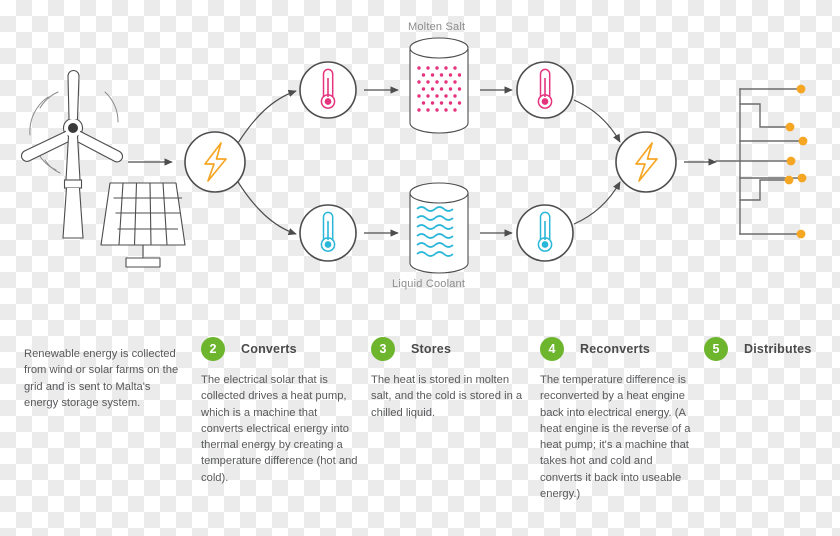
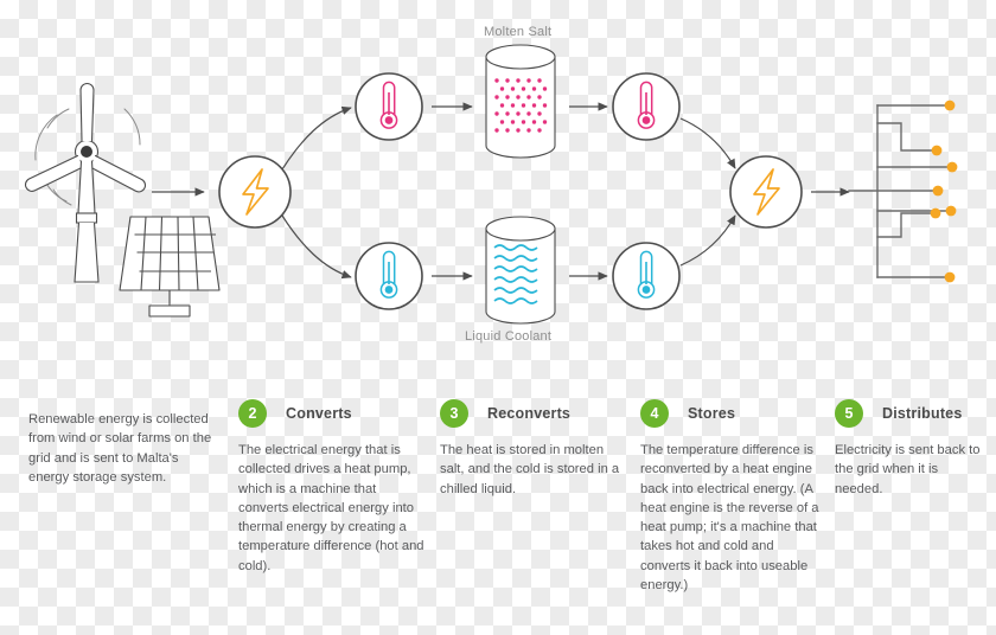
  Molten Salt
  Liquid Coolant
  Renewable energy is collected from wind or solar farms on the grid and is sent to Malta's energy storage system.
  2
  Converts
- The electrical solar that is collected drives a heat pump, which is a machine that converts electrical energy into thermal energy by creating a temperature difference (hot and cold).
+ The electrical energy that is collected drives a heat pump, which is a machine that converts electrical energy into thermal energy by creating a temperature difference (hot and cold).
  3
- Stores
+ Reconverts
  The heat is stored in molten salt, and the cold is stored in a chilled liquid.
  4
- Reconverts
+ Stores
  The temperature difference is reconverted by a heat engine back into electrical energy. (A heat engine is the reverse of a heat pump; it's a machine that takes hot and cold and converts it back into useable energy.)
  5
  Distributes
+ Electricity is sent back to the grid when it is needed.
